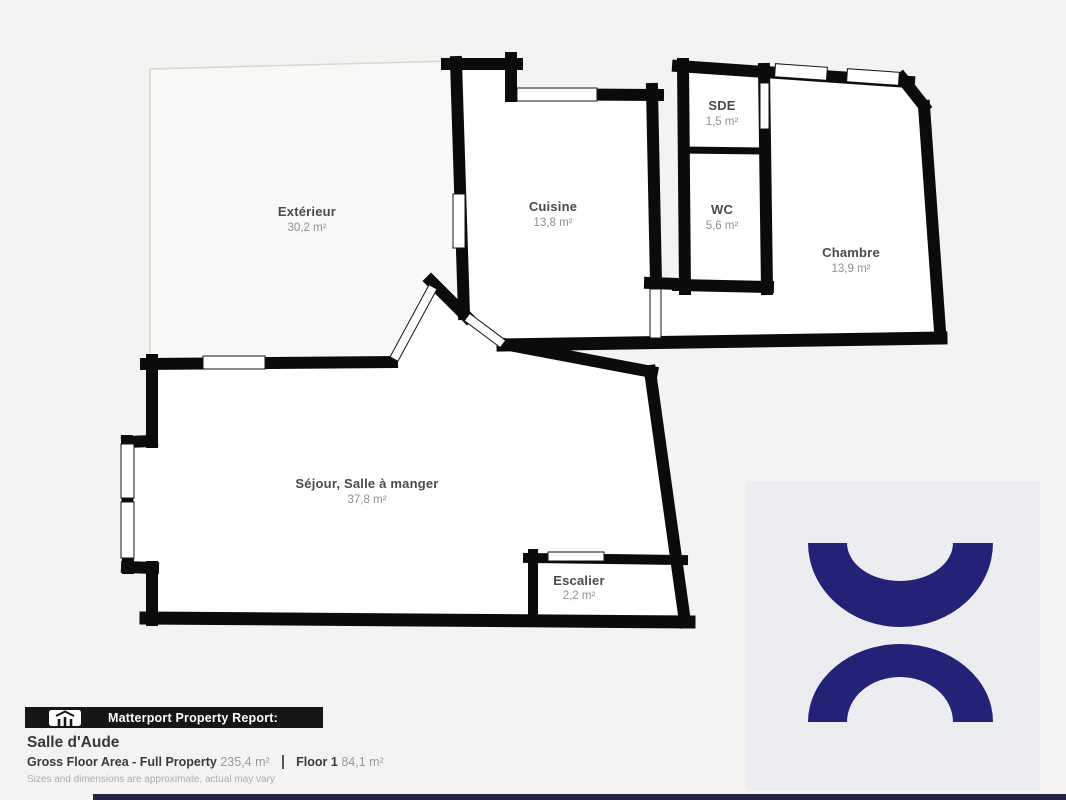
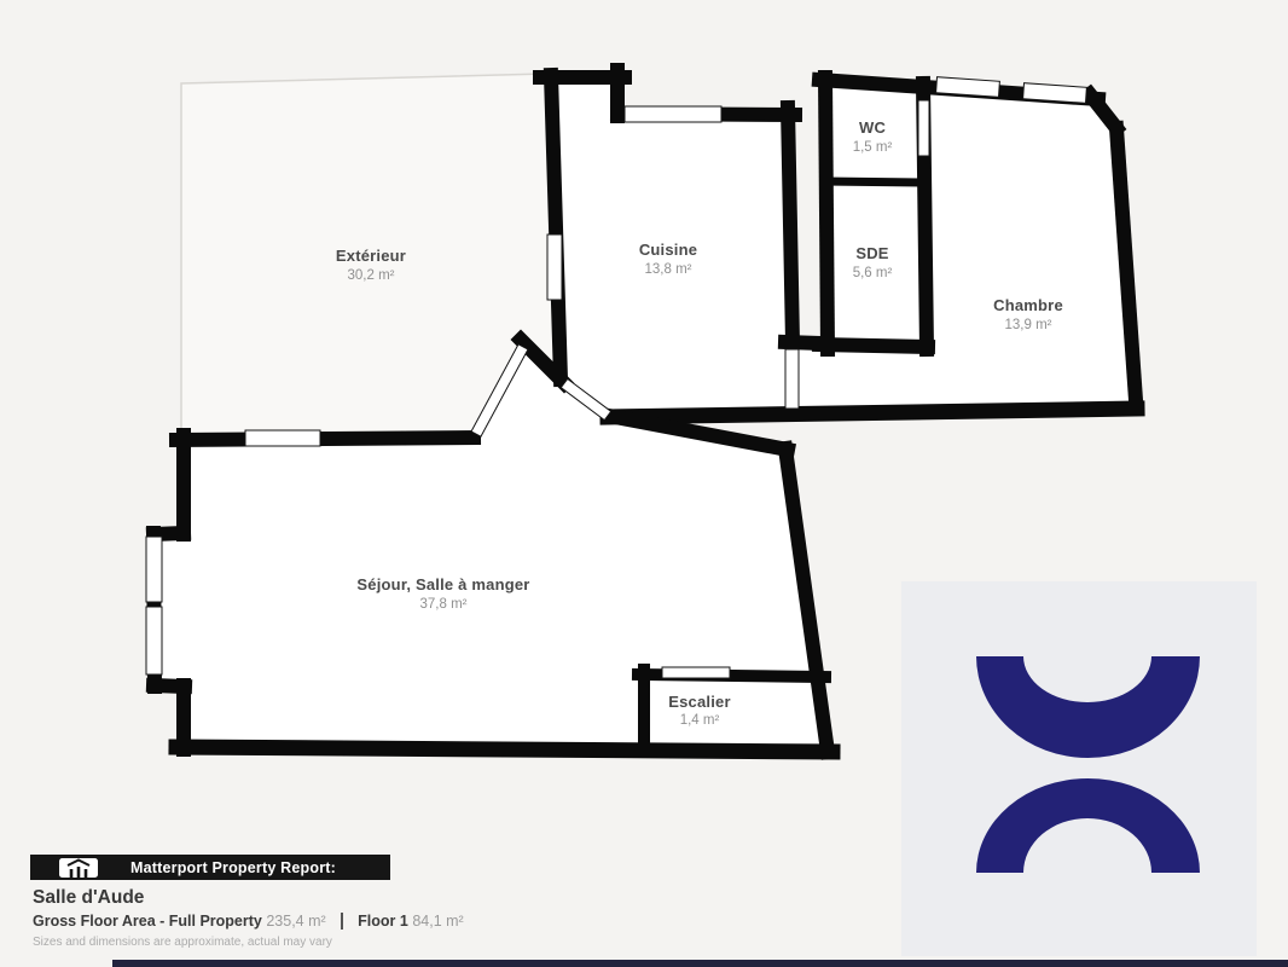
  Extérieur
  30,2 m²
  Cuisine
  13,8 m²
- SDE
+ WC
  1,5 m²
- WC
+ SDE
  5,6 m²
  Chambre
  13,9 m²
  Séjour, Salle à manger
  37,8 m²
  Escalier
- 2,2 m²
+ 1,4 m²
  Matterport Property Report:
  Salle d'Aude
  Gross Floor Area - Full Property 235,4 m² Floor 1 84,1 m²
  Sizes and dimensions are approximate, actual may vary
